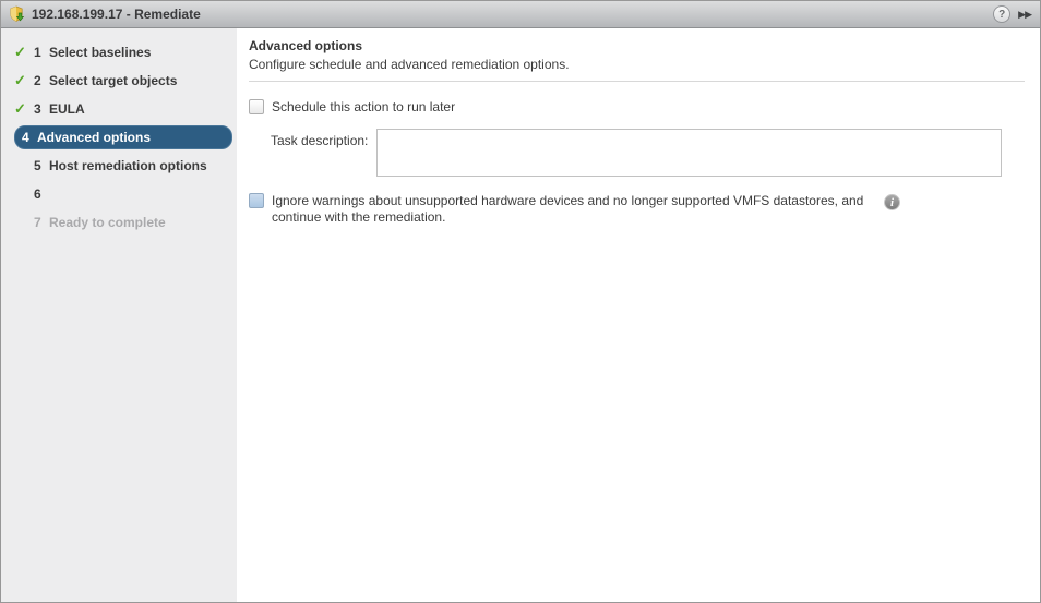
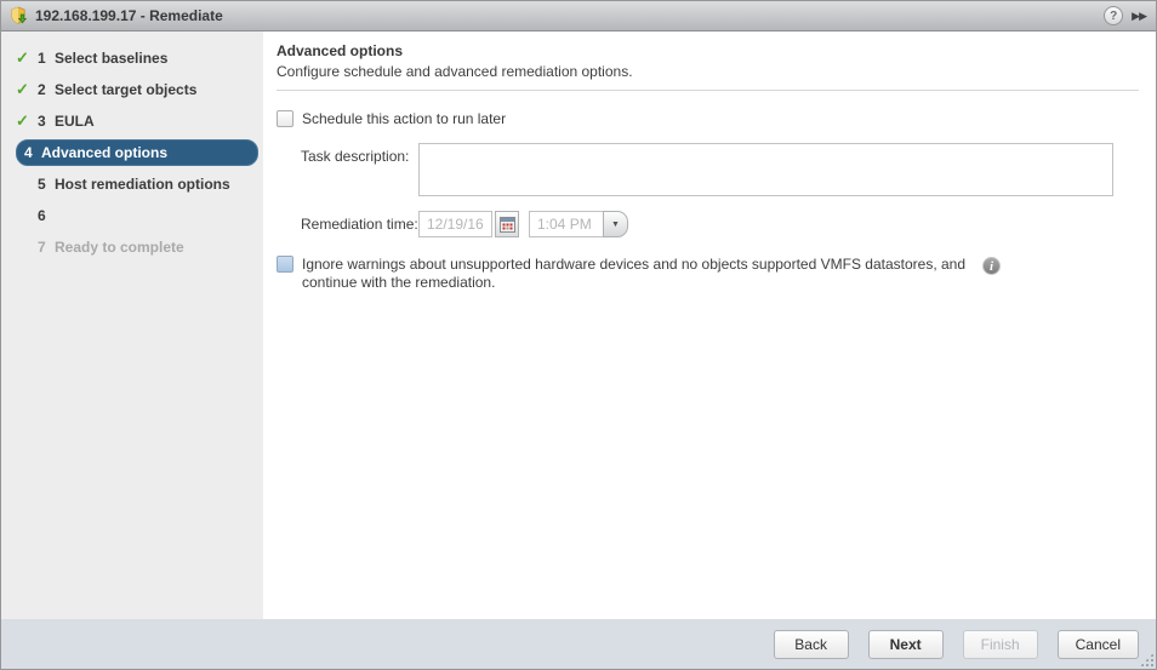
  192.168.199.17 - Remediate
  ?
  ▶▶
  ✓
  1
  Select baselines
  ✓
  2
  Select target objects
  ✓
  3
  EULA
  4
  Advanced options
  5
  Host remediation options
  6
  7
  Ready to complete
  Advanced options
  Configure schedule and advanced remediation options.
  Schedule this action to run later
  Task description:
+ Remediation time:
+ 12/19/16
+ 1:04 PM
- Ignore warnings about unsupported hardware devices and no longer supported VMFS datastores, and continue with the remediation.
+ Ignore warnings about unsupported hardware devices and no objects supported VMFS datastores, and continue with the remediation.
  i
+ Back
+ Next
+ Finish
+ Cancel
